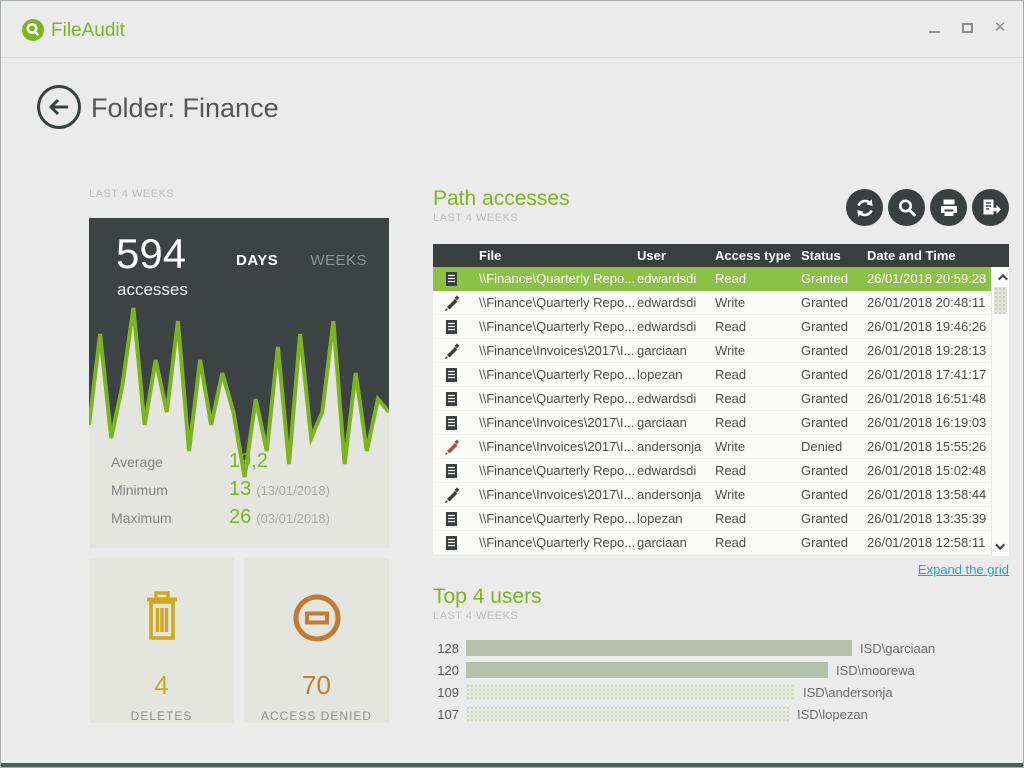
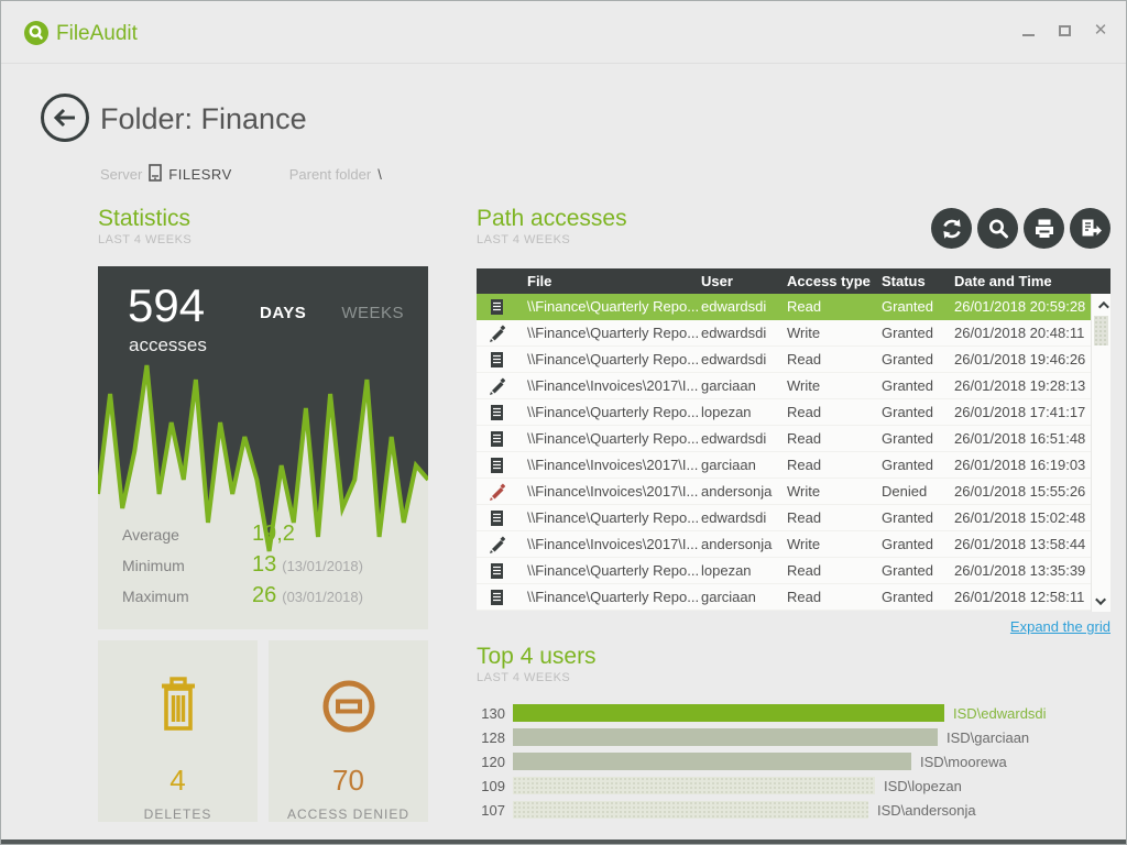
  FileAudit
  ✕
  Folder: Finance
+ Server
+ FILESRV
+ Parent folder
+ \
+ Statistics
  LAST 4 WEEKS
  594
  accesses
  DAYS
  WEEKS
  Average
  19,2
  Minimum
  13
  (13/01/2018)
  Maximum
  26
  (03/01/2018)
  4
  DELETES
  70
  ACCESS DENIED
  Path accesses
  LAST 4 WEEKS
  File
  User
  Access type
  Status
  Date and Time
  \\Finance\Quarterly Repo...
  edwardsdi
  Read
  Granted
  26/01/2018 20:59:28
  \\Finance\Quarterly Repo...
  edwardsdi
  Write
  Granted
  26/01/2018 20:48:11
  \\Finance\Quarterly Repo...
  edwardsdi
  Read
  Granted
  26/01/2018 19:46:26
  \\Finance\Invoices\2017\I...
  garciaan
  Write
  Granted
  26/01/2018 19:28:13
  \\Finance\Quarterly Repo...
  lopezan
  Read
  Granted
  26/01/2018 17:41:17
  \\Finance\Quarterly Repo...
  edwardsdi
  Read
  Granted
  26/01/2018 16:51:48
  \\Finance\Invoices\2017\I...
  garciaan
  Read
  Granted
  26/01/2018 16:19:03
  \\Finance\Invoices\2017\I...
  andersonja
  Write
  Denied
  26/01/2018 15:55:26
  \\Finance\Quarterly Repo...
  edwardsdi
  Read
  Granted
  26/01/2018 15:02:48
  \\Finance\Invoices\2017\I...
  andersonja
  Write
  Granted
  26/01/2018 13:58:44
  \\Finance\Quarterly Repo...
  lopezan
  Read
  Granted
  26/01/2018 13:35:39
  \\Finance\Quarterly Repo...
  garciaan
  Read
  Granted
  26/01/2018 12:58:11
  Expand the grid
  Top 4 users
  LAST 4 WEEKS
+ 130
+ ISD\edwardsdi
  128
  ISD\garciaan
  120
  ISD\moorewa
  109
- ISD\andersonja
+ ISD\lopezan
  107
- ISD\lopezan
+ ISD\andersonja
